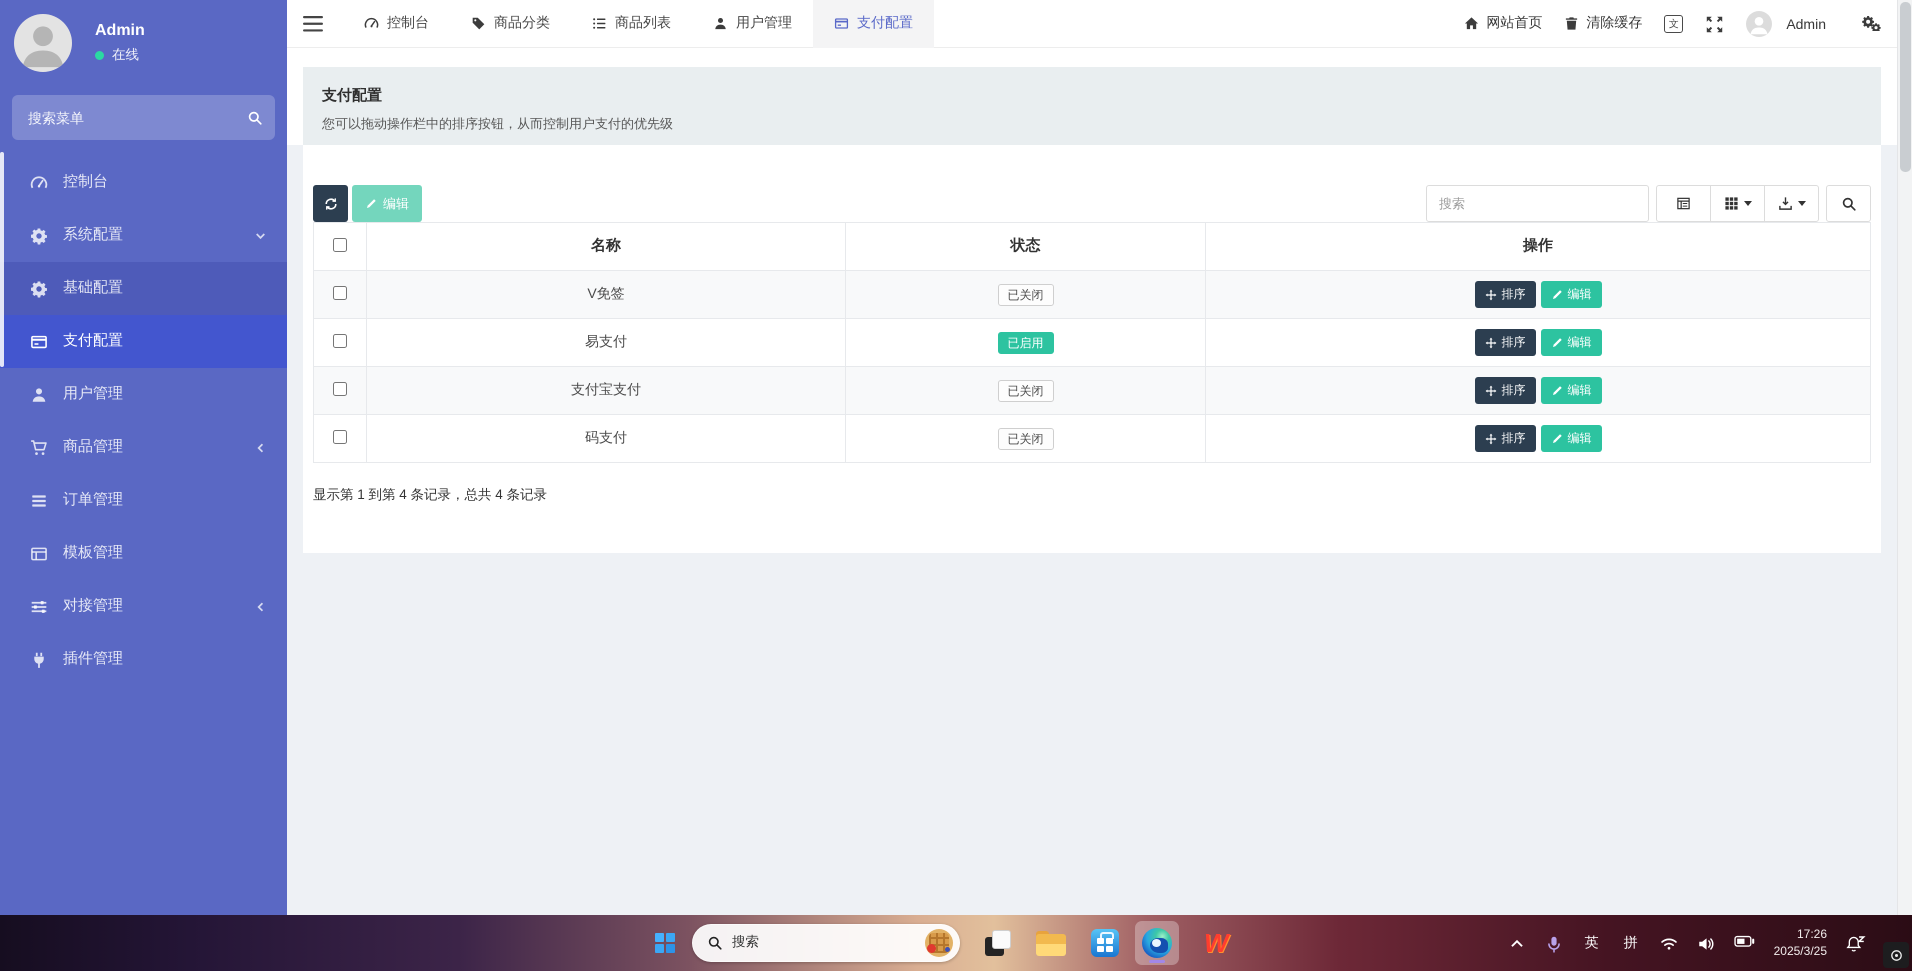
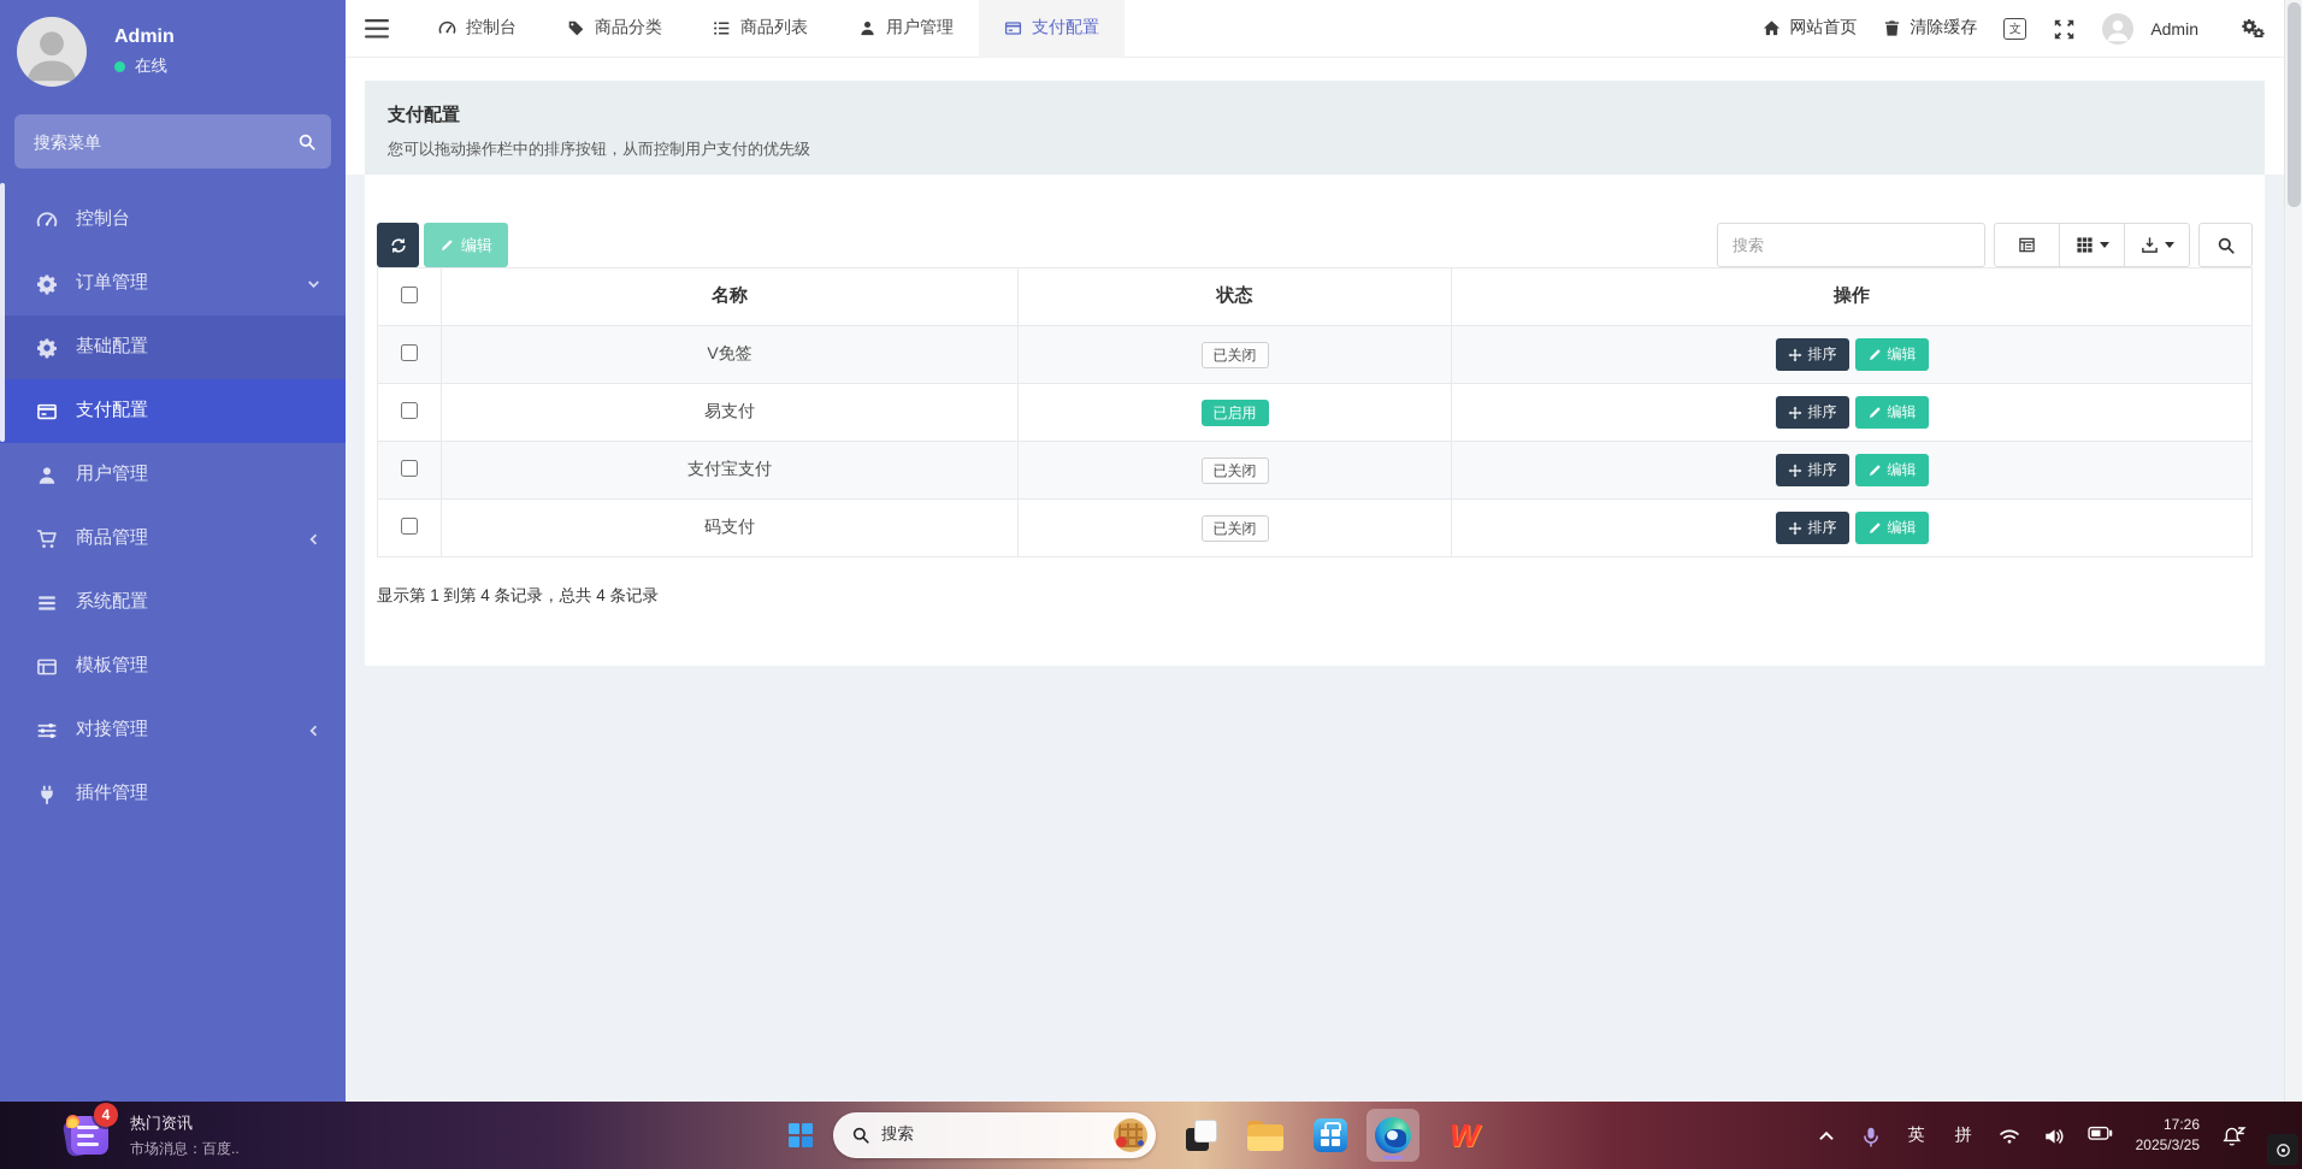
  Admin
  在线
  搜索菜单
  控制台
- 系统配置
+ 订单管理
  基础配置
  支付配置
  用户管理
  商品管理
- 订单管理
+ 系统配置
  模板管理
  对接管理
  插件管理
  控制台
  商品分类
  商品列表
  用户管理
  支付配置
  网站首页
  清除缓存
  文
  Admin
  支付配置
  您可以拖动操作栏中的排序按钮，从而控制用户支付的优先级
  编辑
  搜索
  	名称	状态	操作
  	V免签	已关闭	排序 编辑
  	易支付	已启用	排序 编辑
  	支付宝支付	已关闭	排序 编辑
  	码支付	已关闭	排序 编辑
  显示第 1 到第 4 条记录，总共 4 条记录
+ 4
+ 热门资讯
+ 市场消息：百度..
  搜索
  W
  英
  拼
  17:26
  2025/3/25
